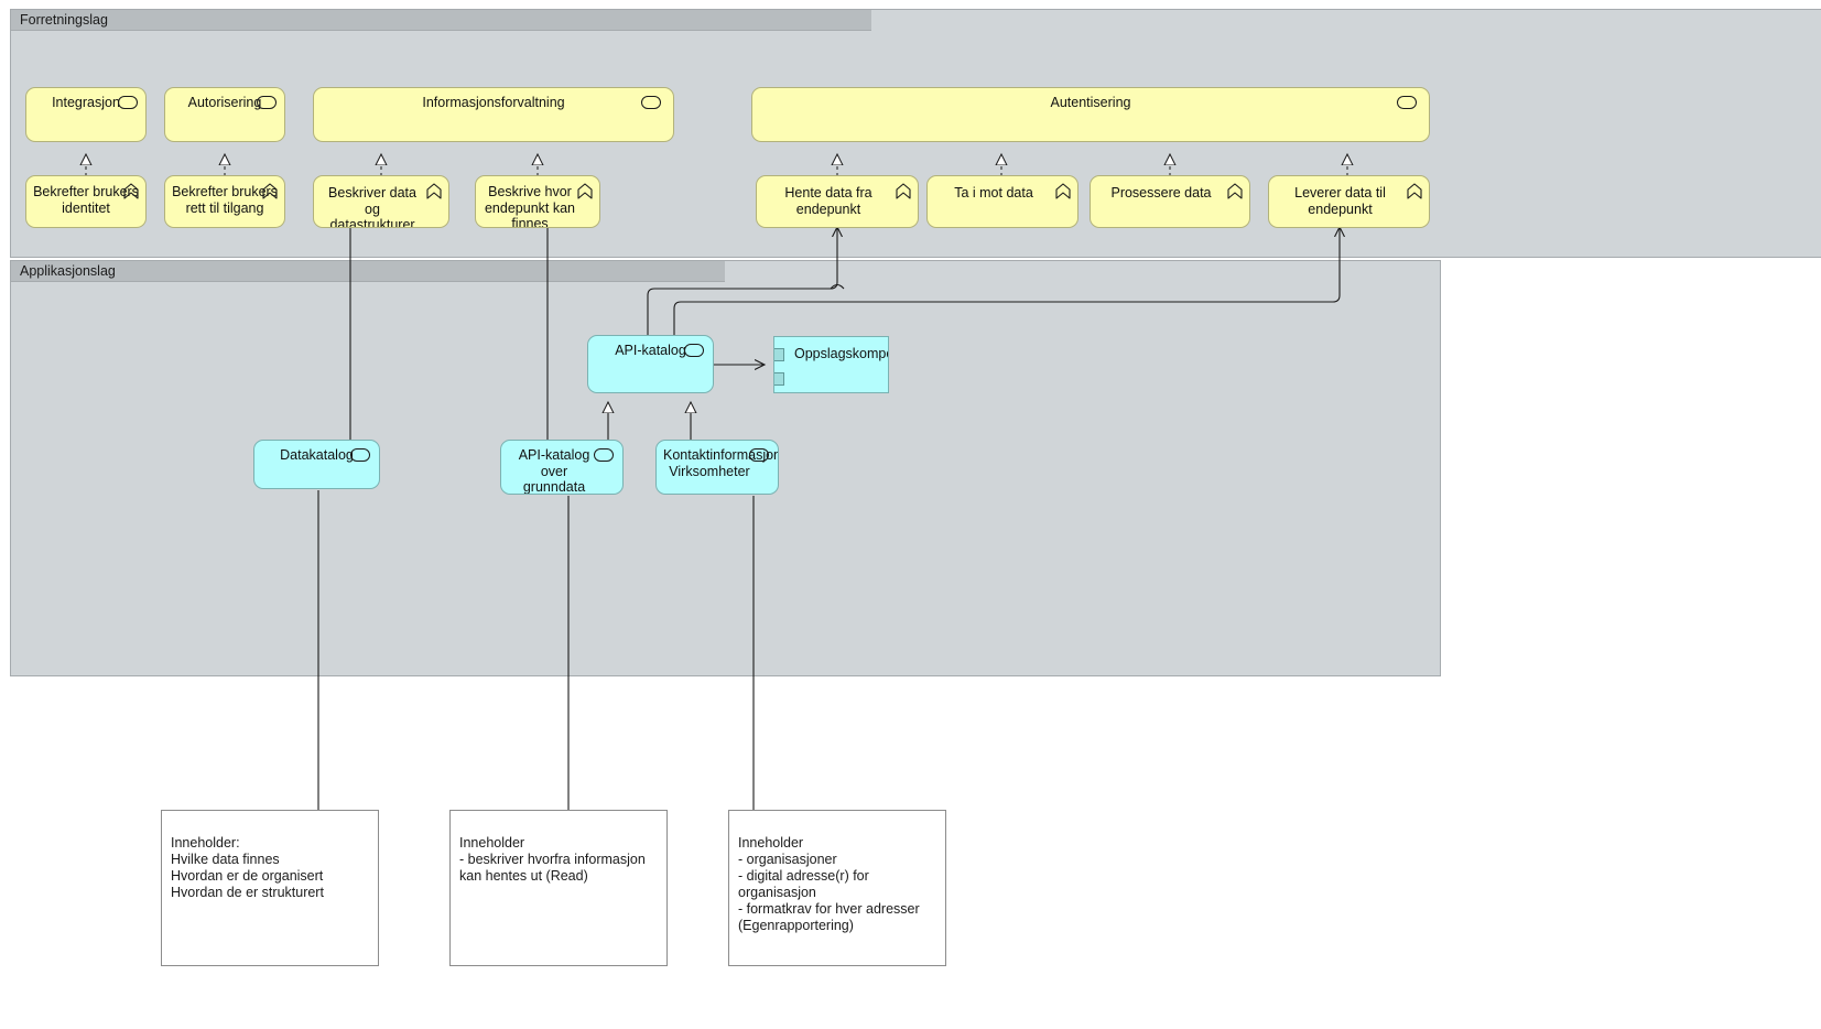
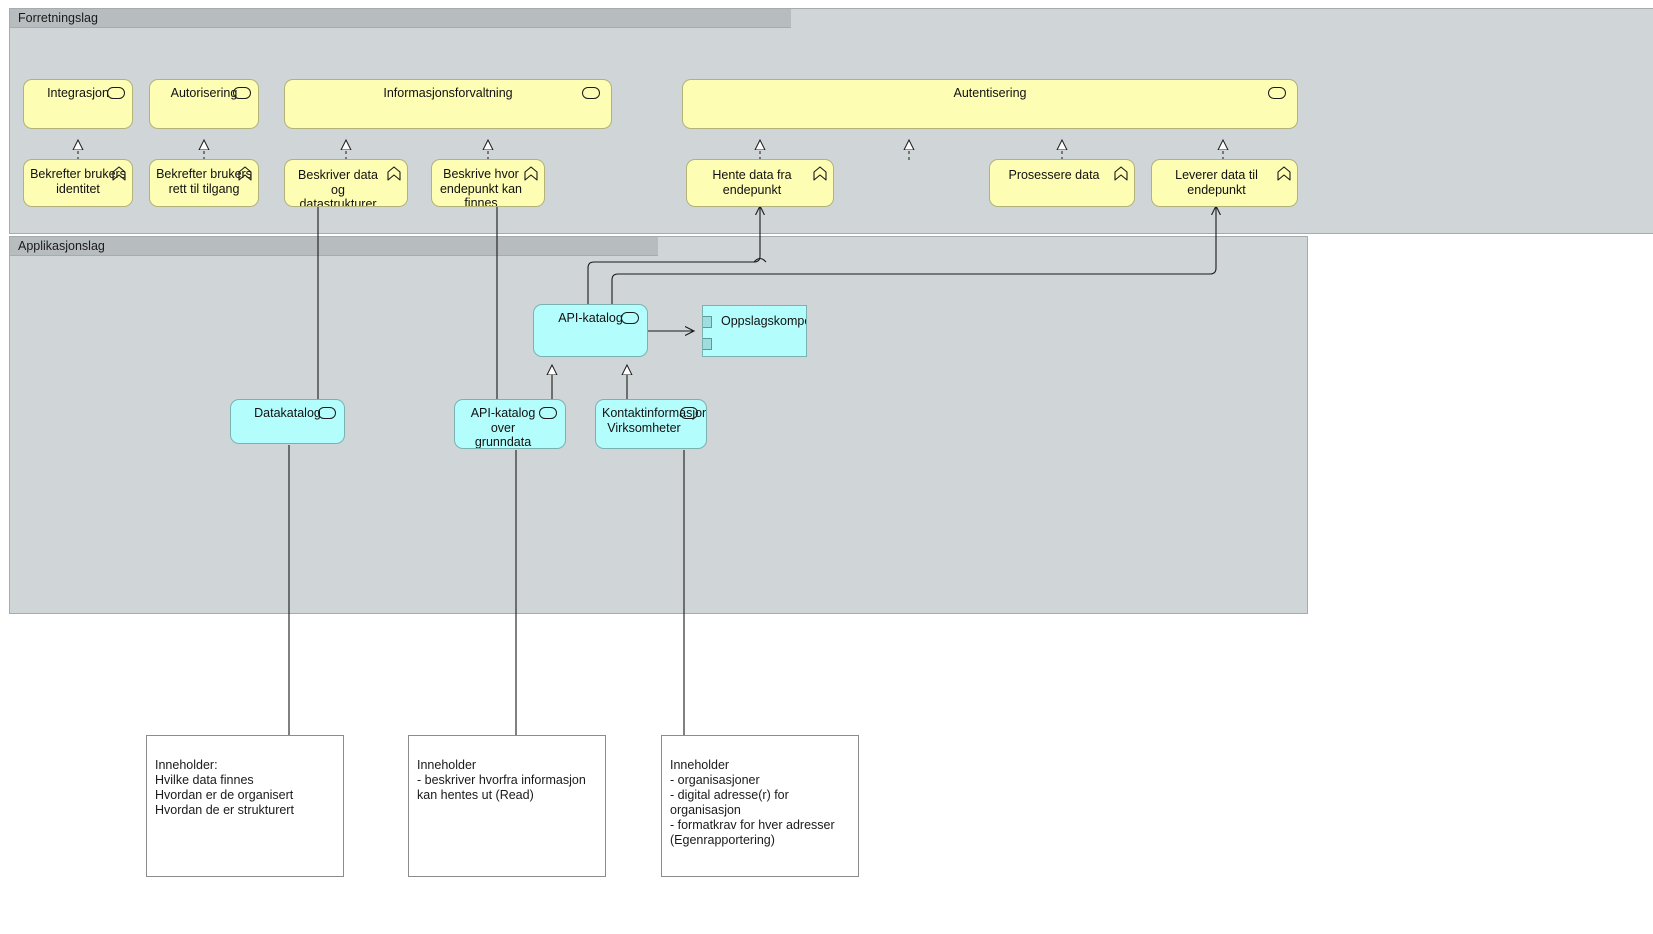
  Forretningslag
  Applikasjonslag
  Integrasjon
  Autorisering
  Informasjonsforvaltning
  Autentisering
  Bekrefter brukers identitet
  Bekrefter brukers rett til tilgang
  Beskriver data og datastrukturer
  Beskrive hvor endepunkt kan finnes
  Hente data fra endepunkt
- Ta i mot data
  Prosessere data
  Leverer data til endepunkt
  API-katalog
  Datakatalog
  API-katalog over grunndata
  Kontaktinformaon Virksomheter
  Oppslagskomp
  Inneholder:
  Hvilke data finnes
  Hvordan er de organisert
  Hvordan de er strukturert
  Inneholder
  - beskriver hvorfra informasjon kan hentes ut (Read)
  Inneholder
  - organisasjoner
  - digital adresse(r) for organisasjon
  - formatkrav for hver adresser
  (Egenrapportering)
